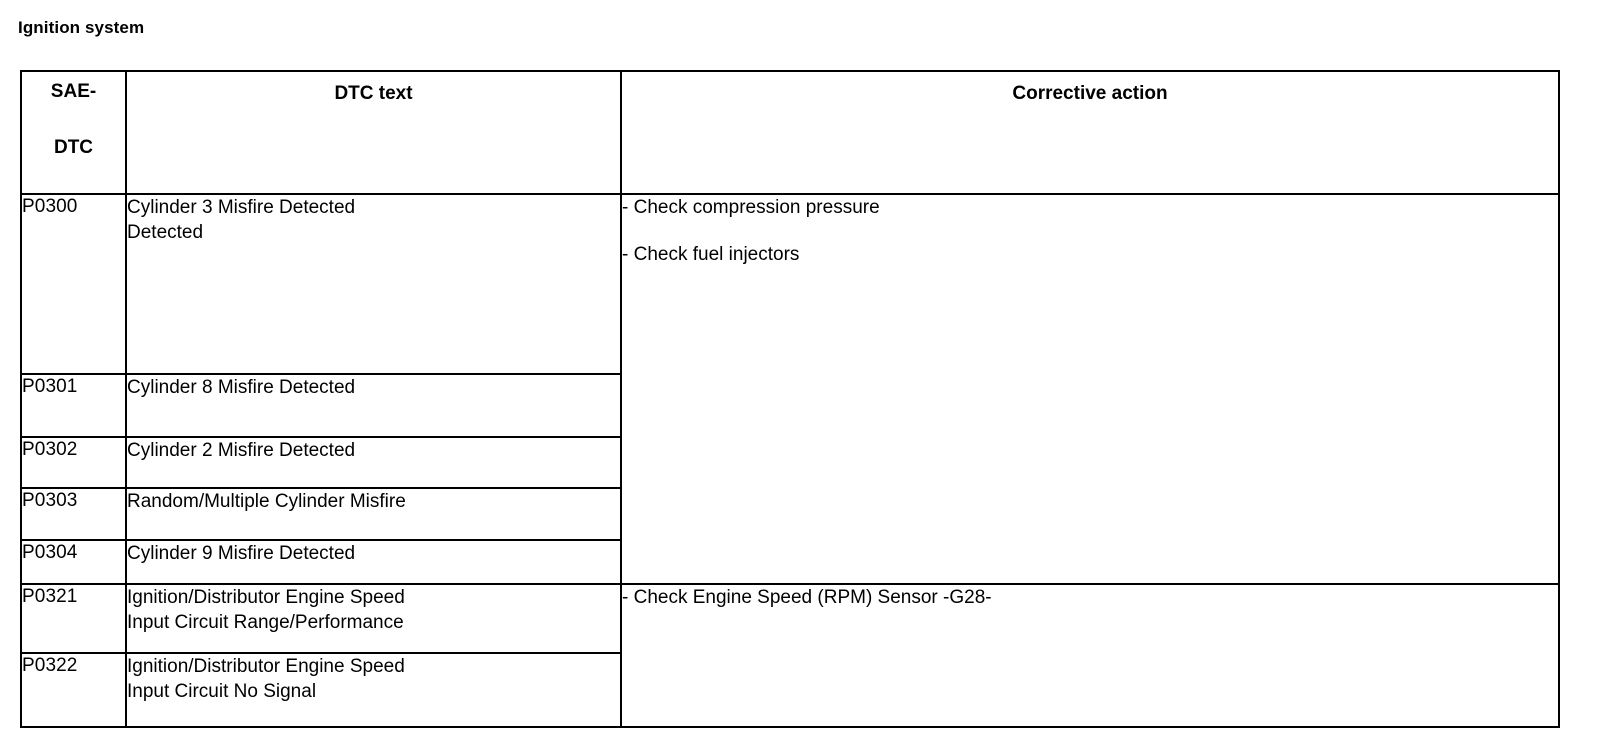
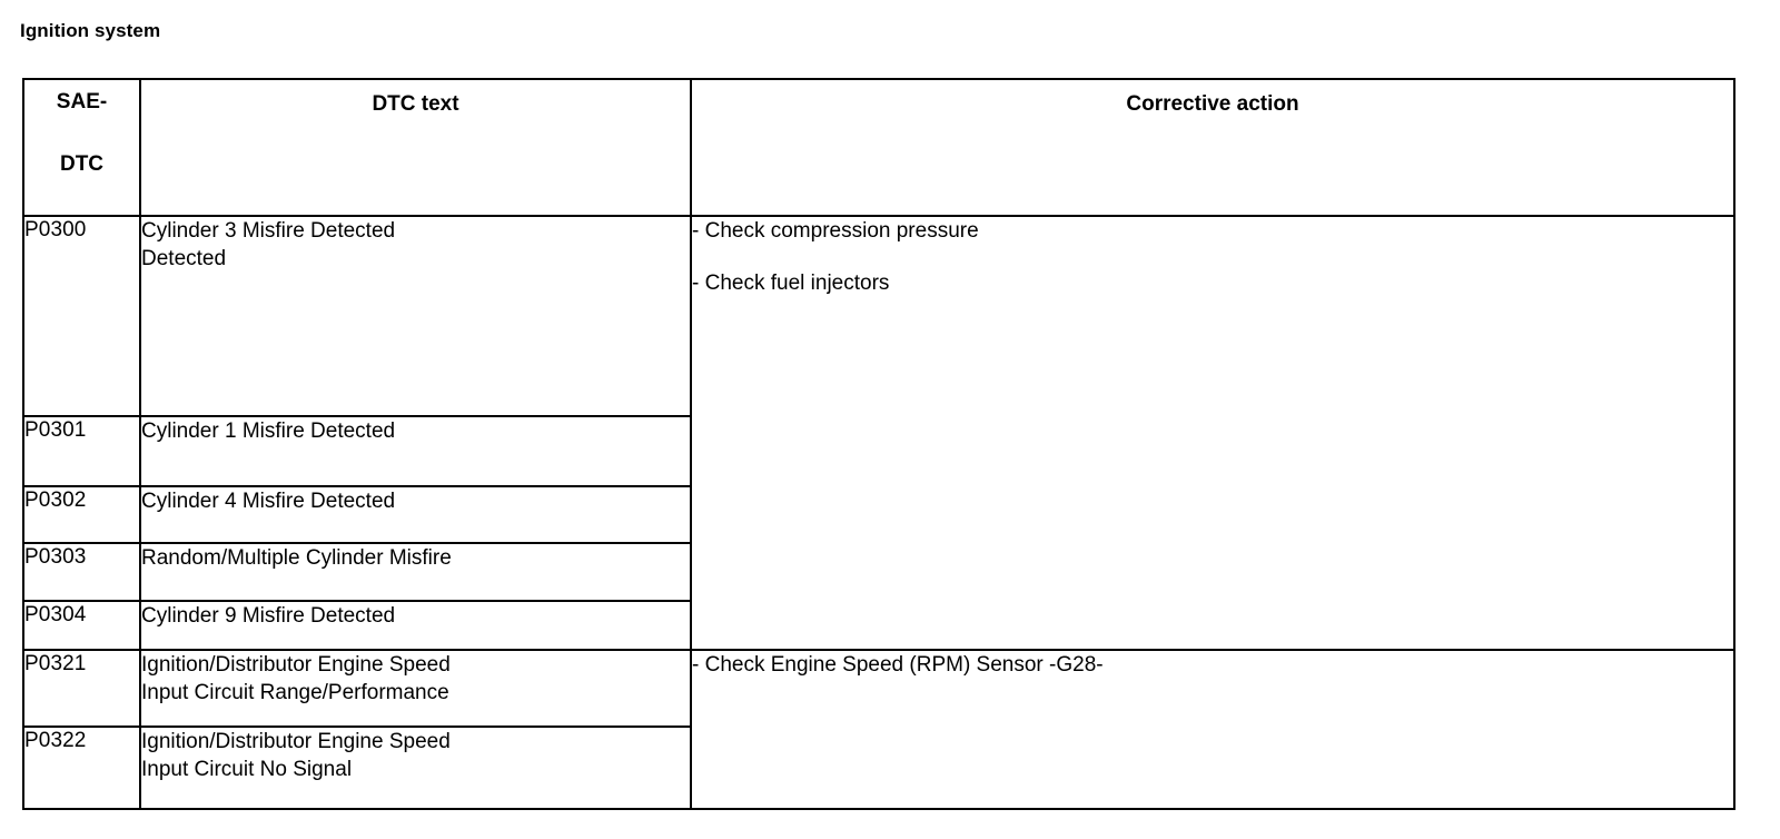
  Ignition system
  SAE- DTC	DTC text	Corrective action
  P0300	Cylinder 3 Misfire Detected Detected	- Check compression pressure - Check fuel injectors
- P0301	Cylinder 8 Misfire Detected
+ P0301	Cylinder 1 Misfire Detected
- P0302	Cylinder 2 Misfire Detected
+ P0302	Cylinder 4 Misfire Detected
  P0303	Random/Multiple Cylinder Misfire
  P0304	Cylinder 9 Misfire Detected
  P0321	Ignition/Distributor Engine Speed Input Circuit Range/Performance	- Check Engine Speed (RPM) Sensor -G28-
  P0322	Ignition/Distributor Engine Speed Input Circuit No Signal
